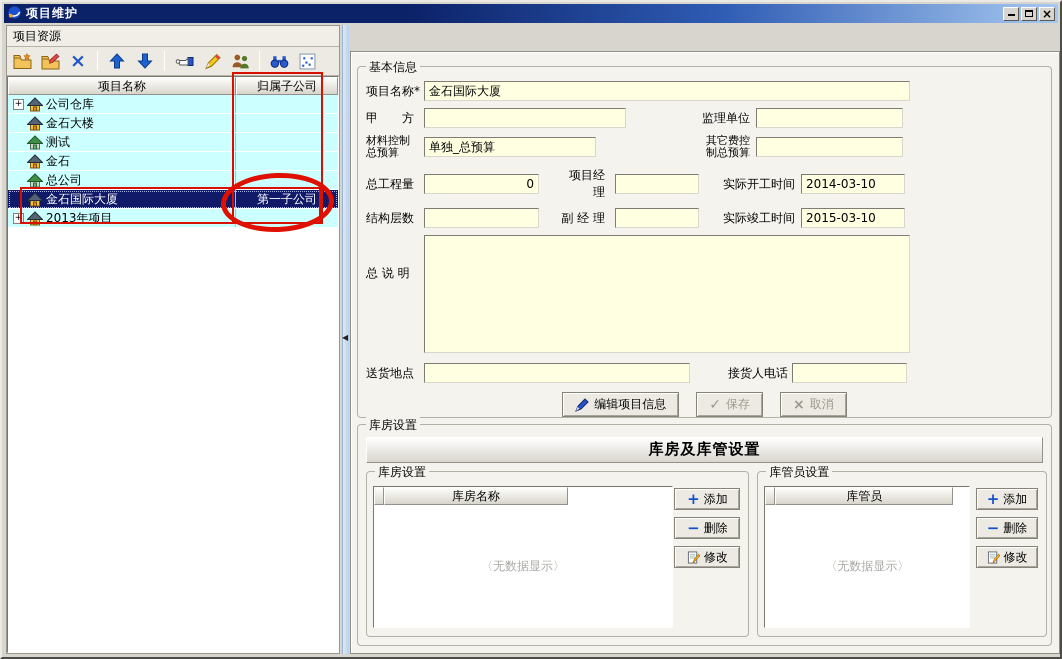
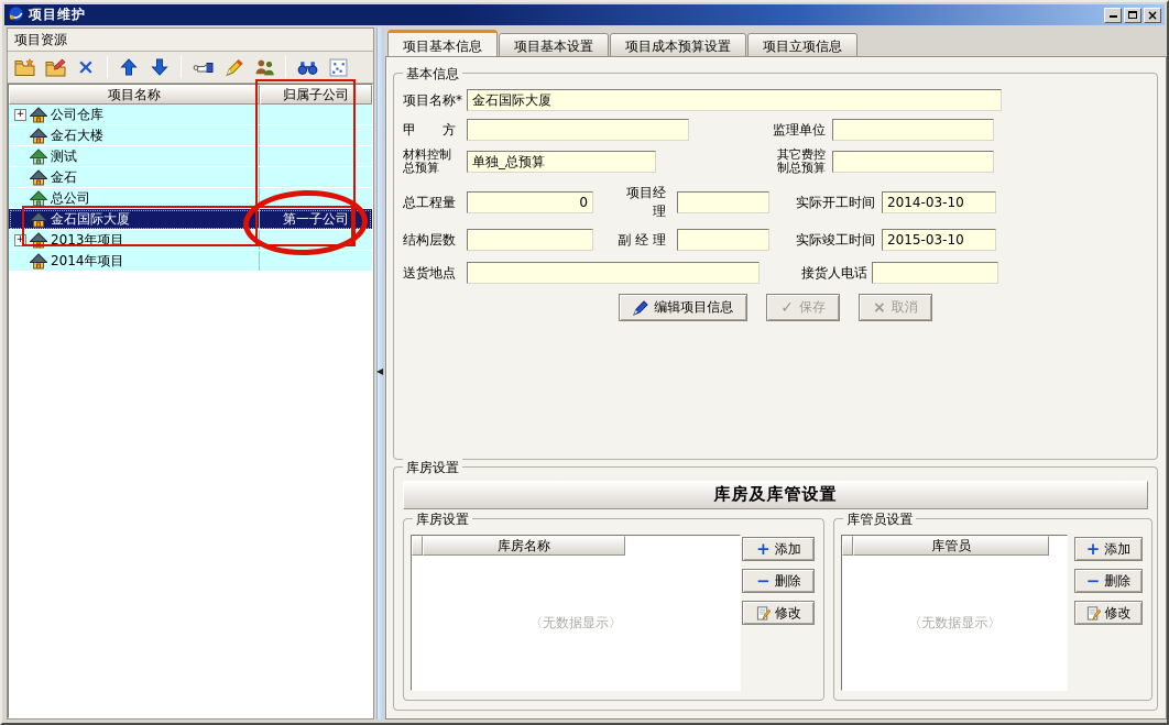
  项目维护
  ×
  项目资源
  ×
  项目名称
  归属子公司
  +
  公司仓库
  金石大楼
  测试
  金石
  总公司
  金石国际大厦
  第一子公司
  +
  2013年项目
+ 2014年项目
  ◀
+ 项目基本信息
+ 项目基本设置
+ 项目成本预算设置
+ 项目立项信息
  基本信息
  项目名称*
  金石国际大厦
  甲 方
  监理单位
  材料控制
  总预算
  单独_总预算
  其它费控
  制总预算
  总工程量
  0
  项目经理
  实际开工时间
  2014-03-10
  结构层数
  副 经 理
  实际竣工时间
  2015-03-10
- 总 说 明
  送货地点
  接货人电话
  编辑项目信息
  ✓
  保存
  ×
  取消
  库房设置
  库房及库管设置
  库房设置
  库房名称
  〈无数据显示〉
  +
  添加
  −
  删除
  修改
  库管员设置
  库管员
  〈无数据显示〉
  +
  添加
  −
  删除
  修改
